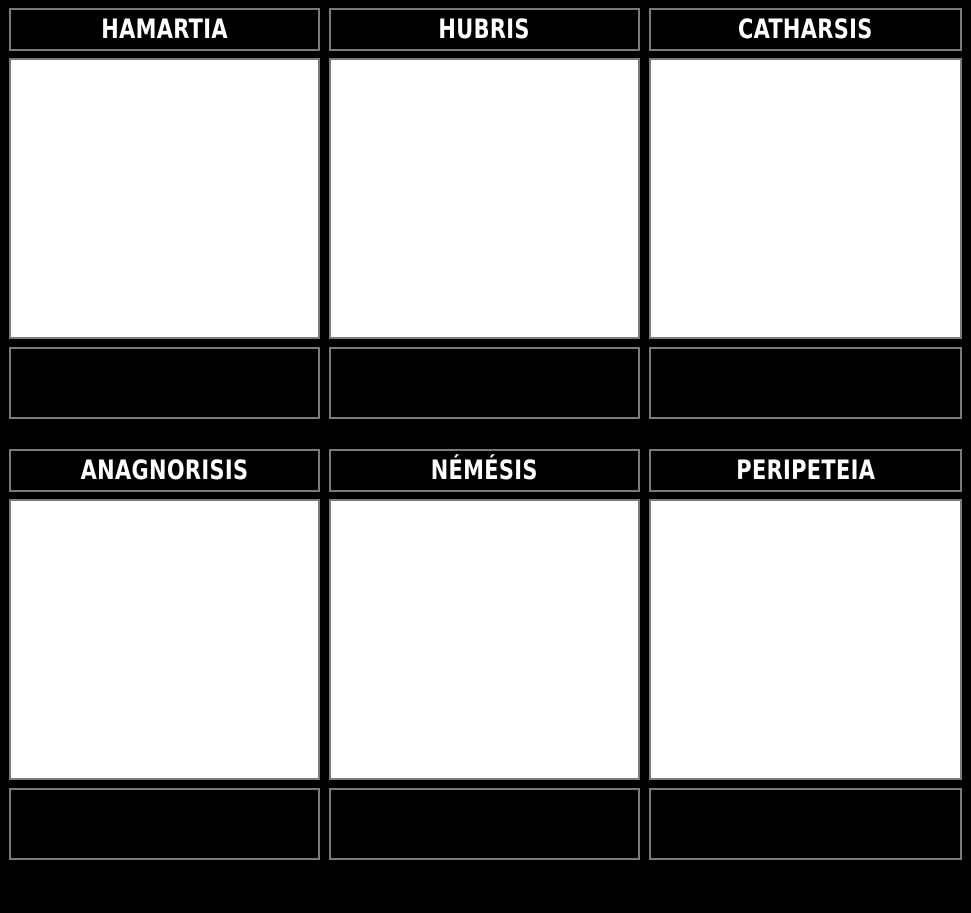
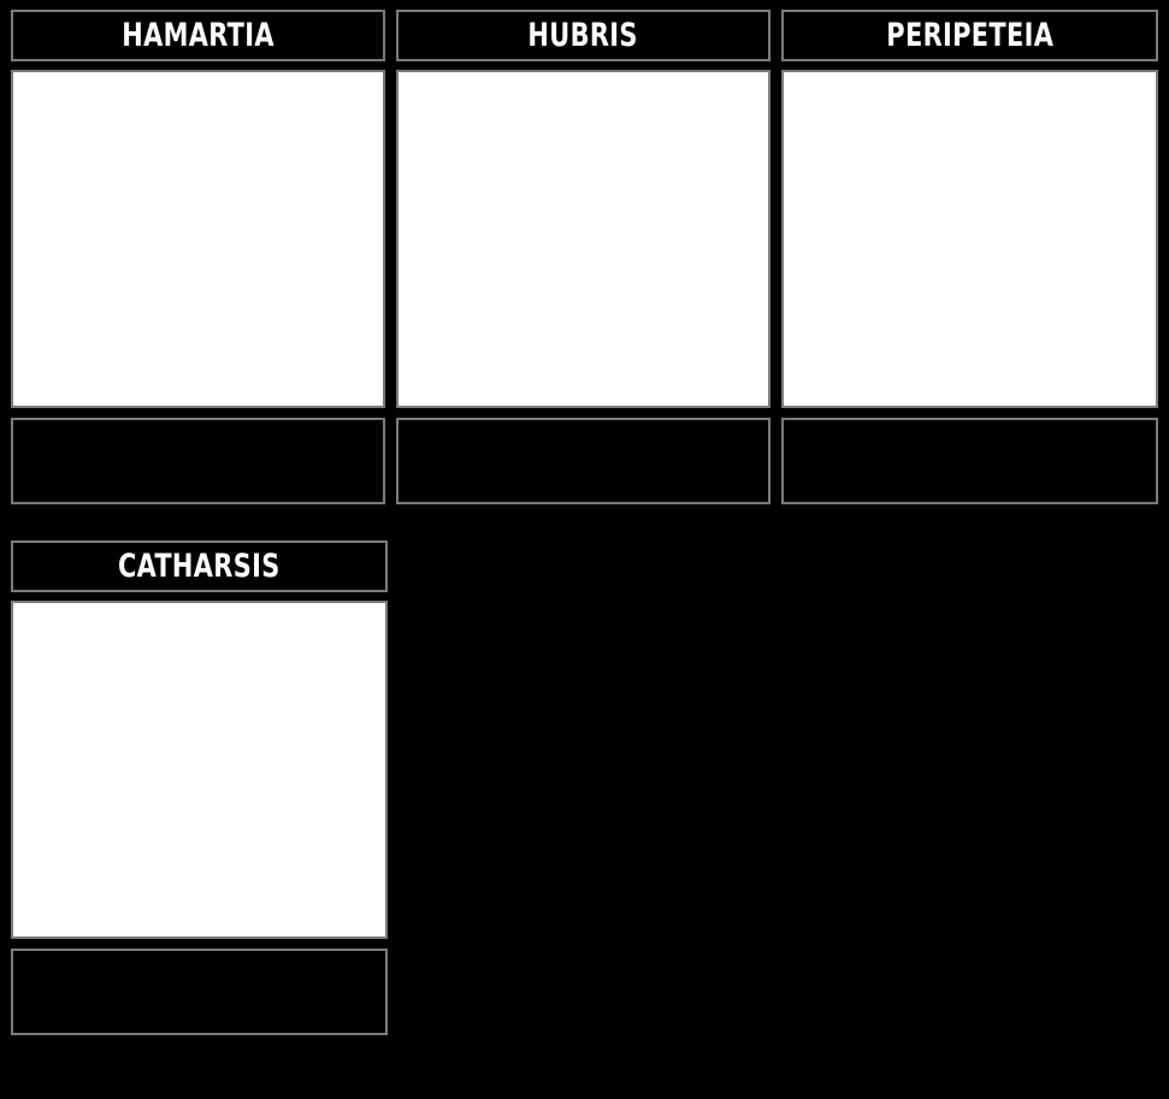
  HAMARTIA
  HUBRIS
- CATHARSIS
+ PERIPETEIA
- ANAGNORISIS
- NÉMÉSIS
- PERIPETEIA
+ CATHARSIS
